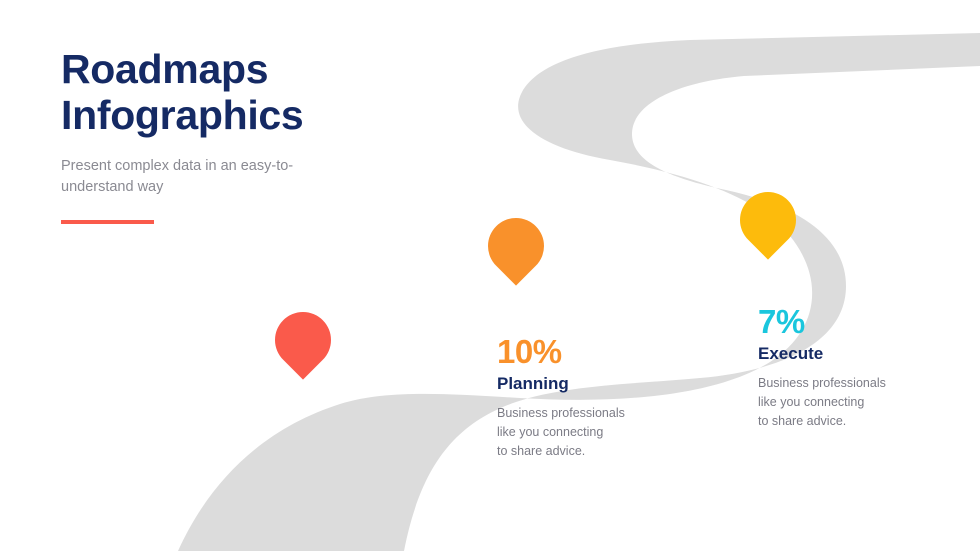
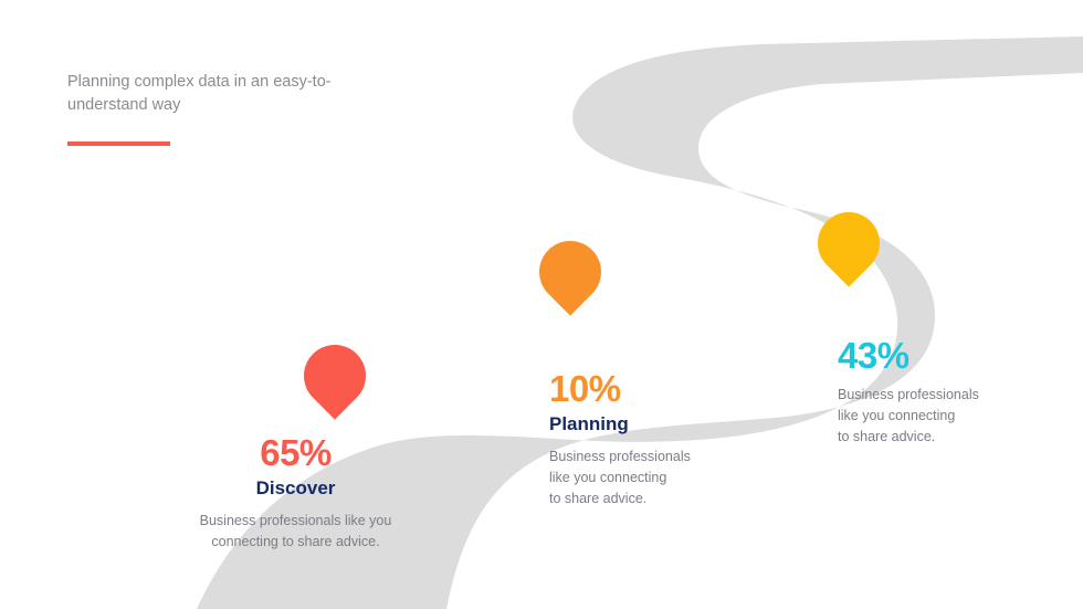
- Roadmaps
- Infographics
- Present complex data in an easy-to-understand way
+ Planning complex data in an easy-to-understand way
+ 65%
+ Discover
+ Business professionals like you
+ connecting to share advice.
  10%
  Planning
  Business professionals
  like you connecting
  to share advice.
- 7%
+ 43%
- Execute
  Business professionals
  like you connecting
  to share advice.
